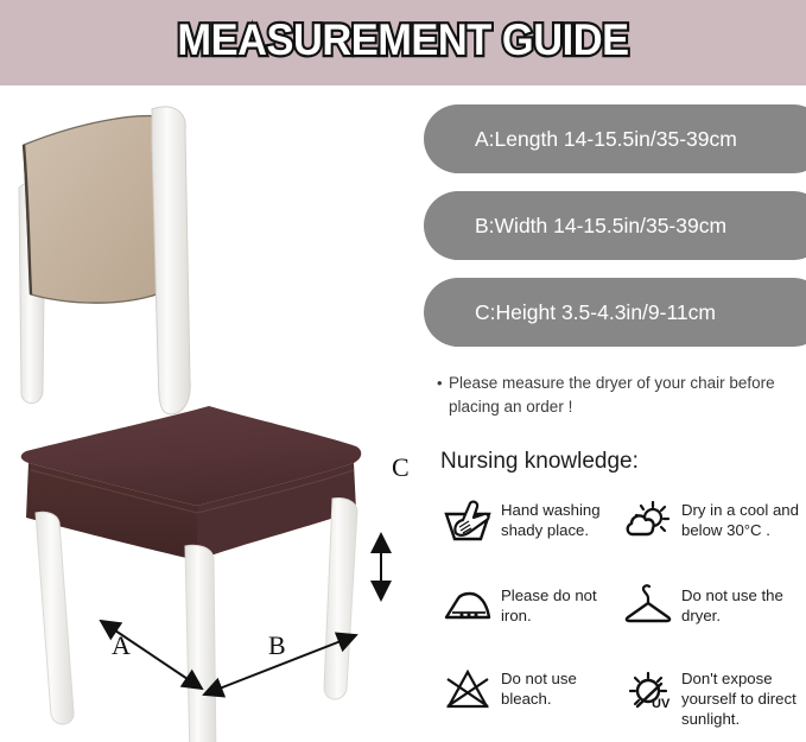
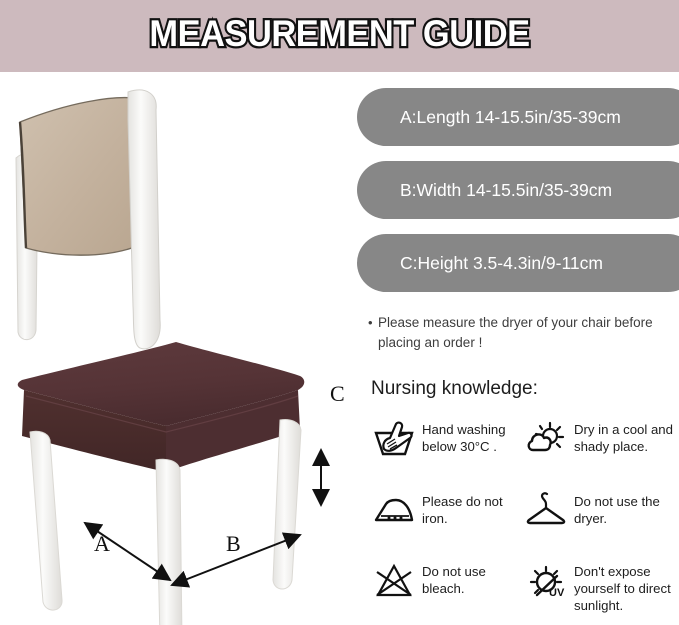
  MEASUREMENT GUIDE
  A
  B
  C
  A:Length 14-15.5in/35-39cm
  B:Width 14-15.5in/35-39cm
  C:Height 3.5-4.3in/9-11cm
  •
  Please measure the dryer of your chair before
  placing an order !
  Nursing knowledge:
  Hand washing
- shady place.
+ below 30°C .
  Dry in a cool and
- below 30°C .
+ shady place.
  Please do not
  iron.
  Do not use the
  dryer.
  Do not use
  bleach.
  UV
  Don't expose
  yourself to direct
  sunlight.
